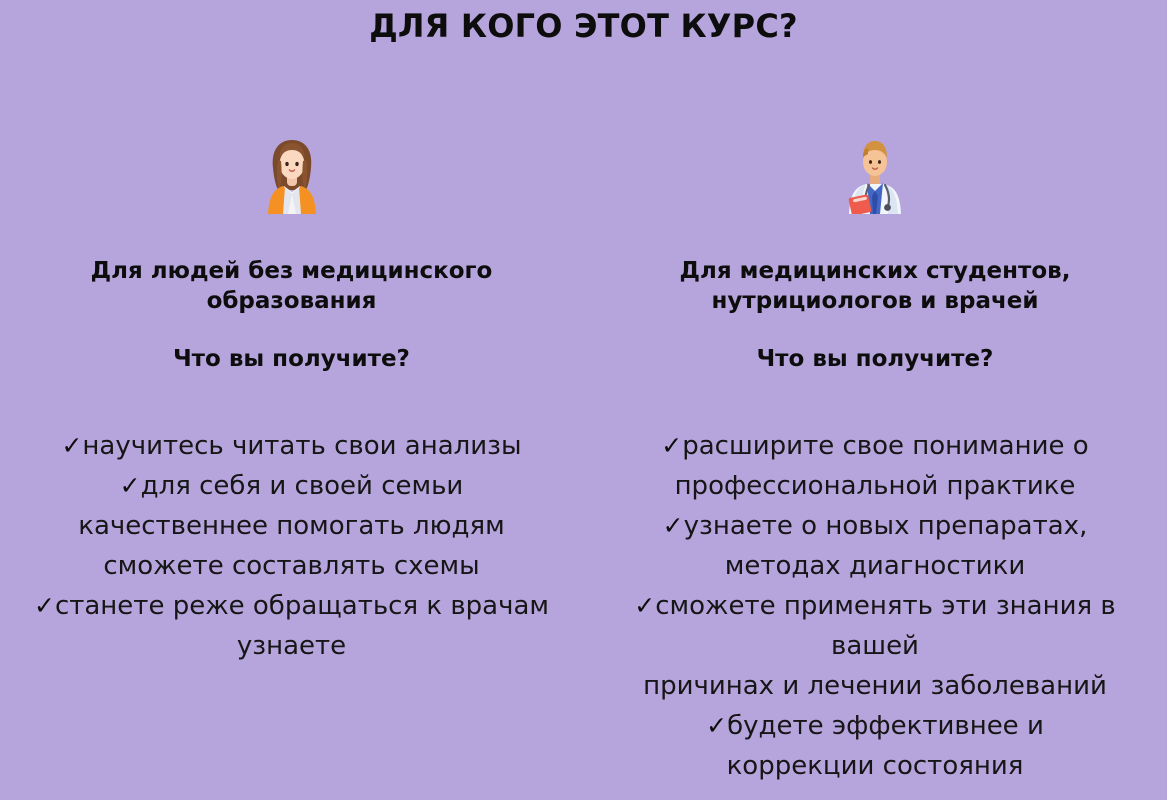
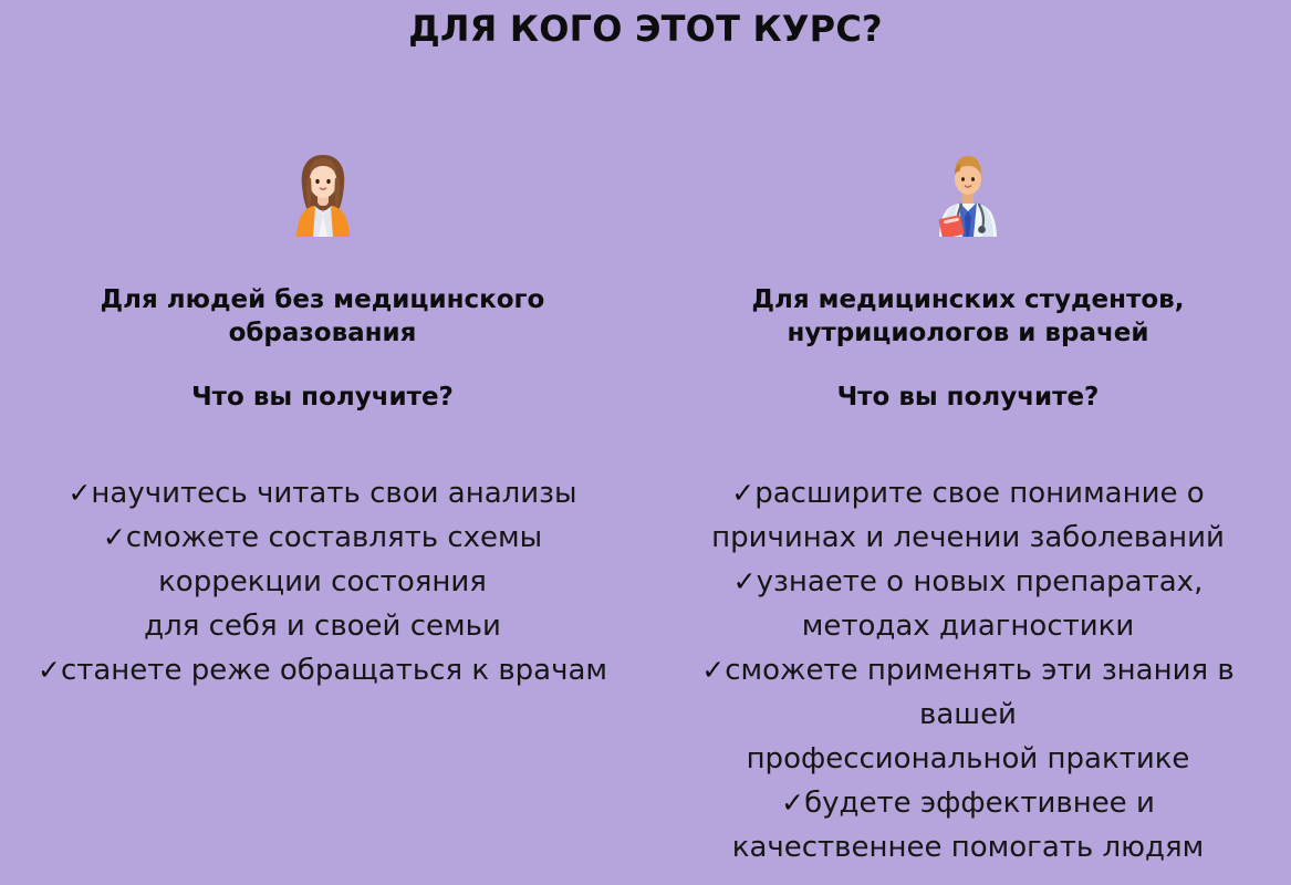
  ДЛЯ КОГО ЭТОТ КУРС?
  Для людей без медицинского образования
  Что вы получите?
  ✓научитесь читать свои анализы
- ✓для себя и своей семьи
+ ✓сможете составлять схемы
- качественнее помогать людям
+ коррекции состояния
- сможете составлять схемы
+ для себя и своей семьи
  ✓станете реже обращаться к врачам
- узнаете
  Для медицинских студентов, нутрициологов и врачей
  Что вы получите?
  ✓расширите свое понимание о
- профессиональной практике
+ причинах и лечении заболеваний
  ✓узнаете о новых препаратах,
  методах диагностики
  ✓сможете применять эти знания в
  вашей
- причинах и лечении заболеваний
+ профессиональной практике
  ✓будете эффективнее и
- коррекции состояния
+ качественнее помогать людям
